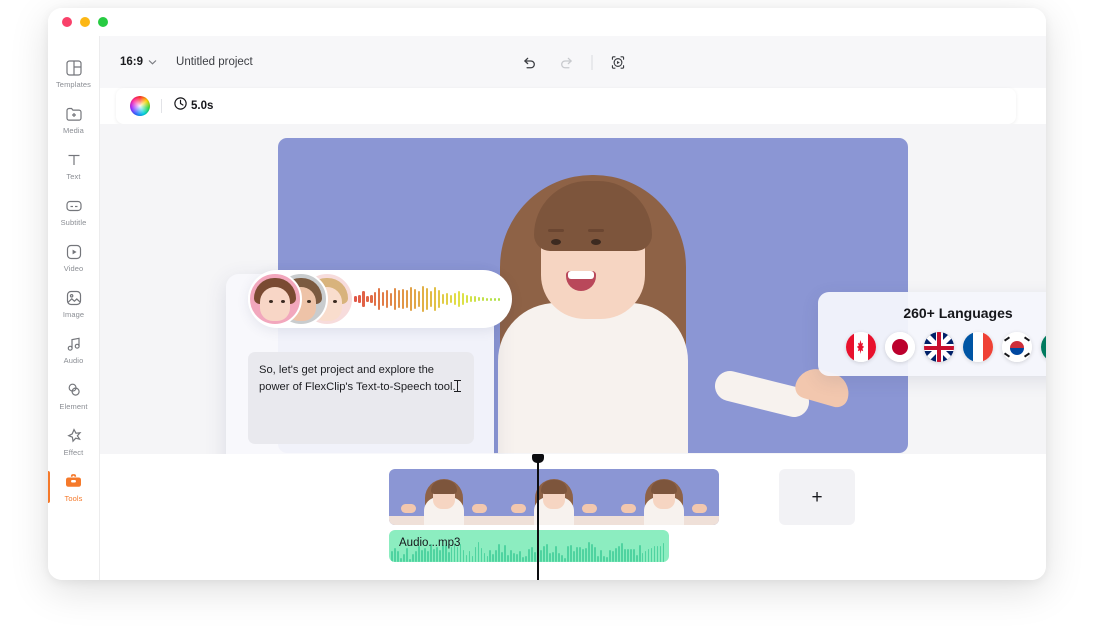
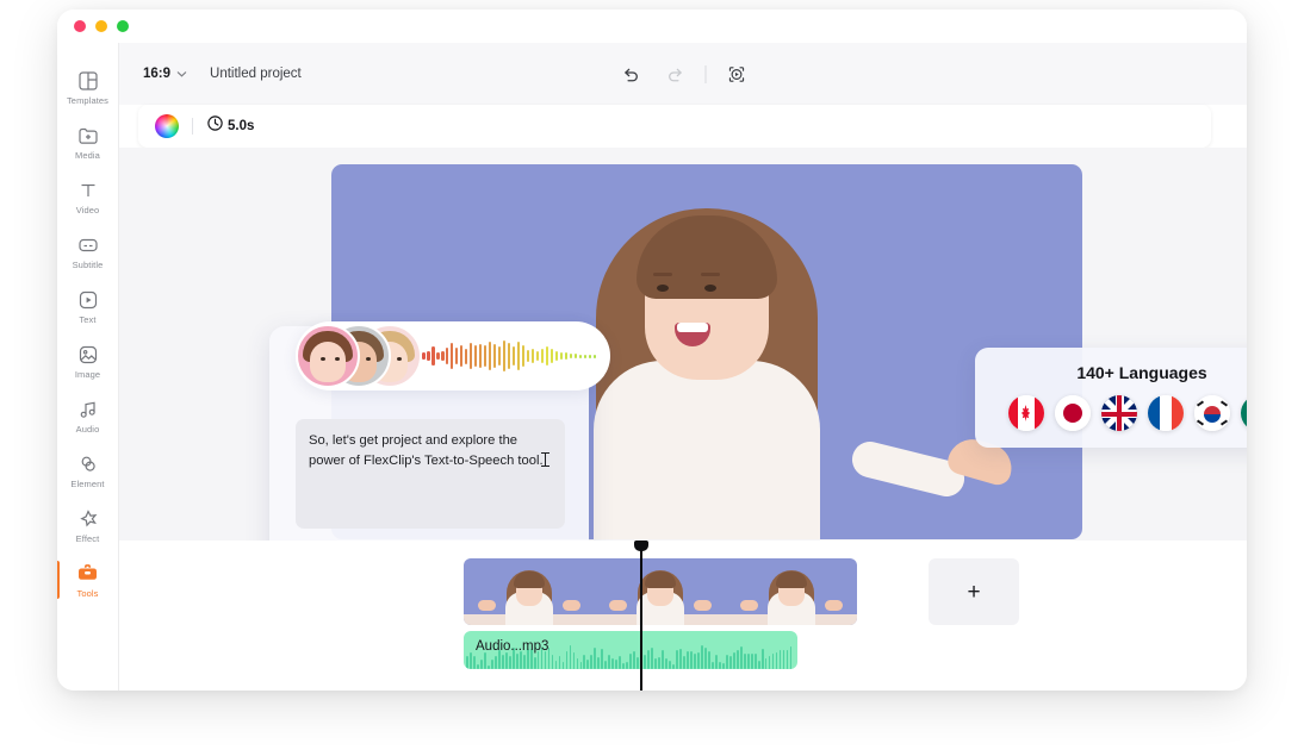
  Templates
  Media
- Text
+ Video
  Subtitle
- Video
+ Text
  Image
  Audio
  Element
  Effect
  Tools
  16:9
  Untitled project
  5.0s
  So, let's get project and explore the power of FlexClip's Text-to-Speech tool.
- 260+ Languages
+ 140+ Languages
  +
  Audio...mp3
